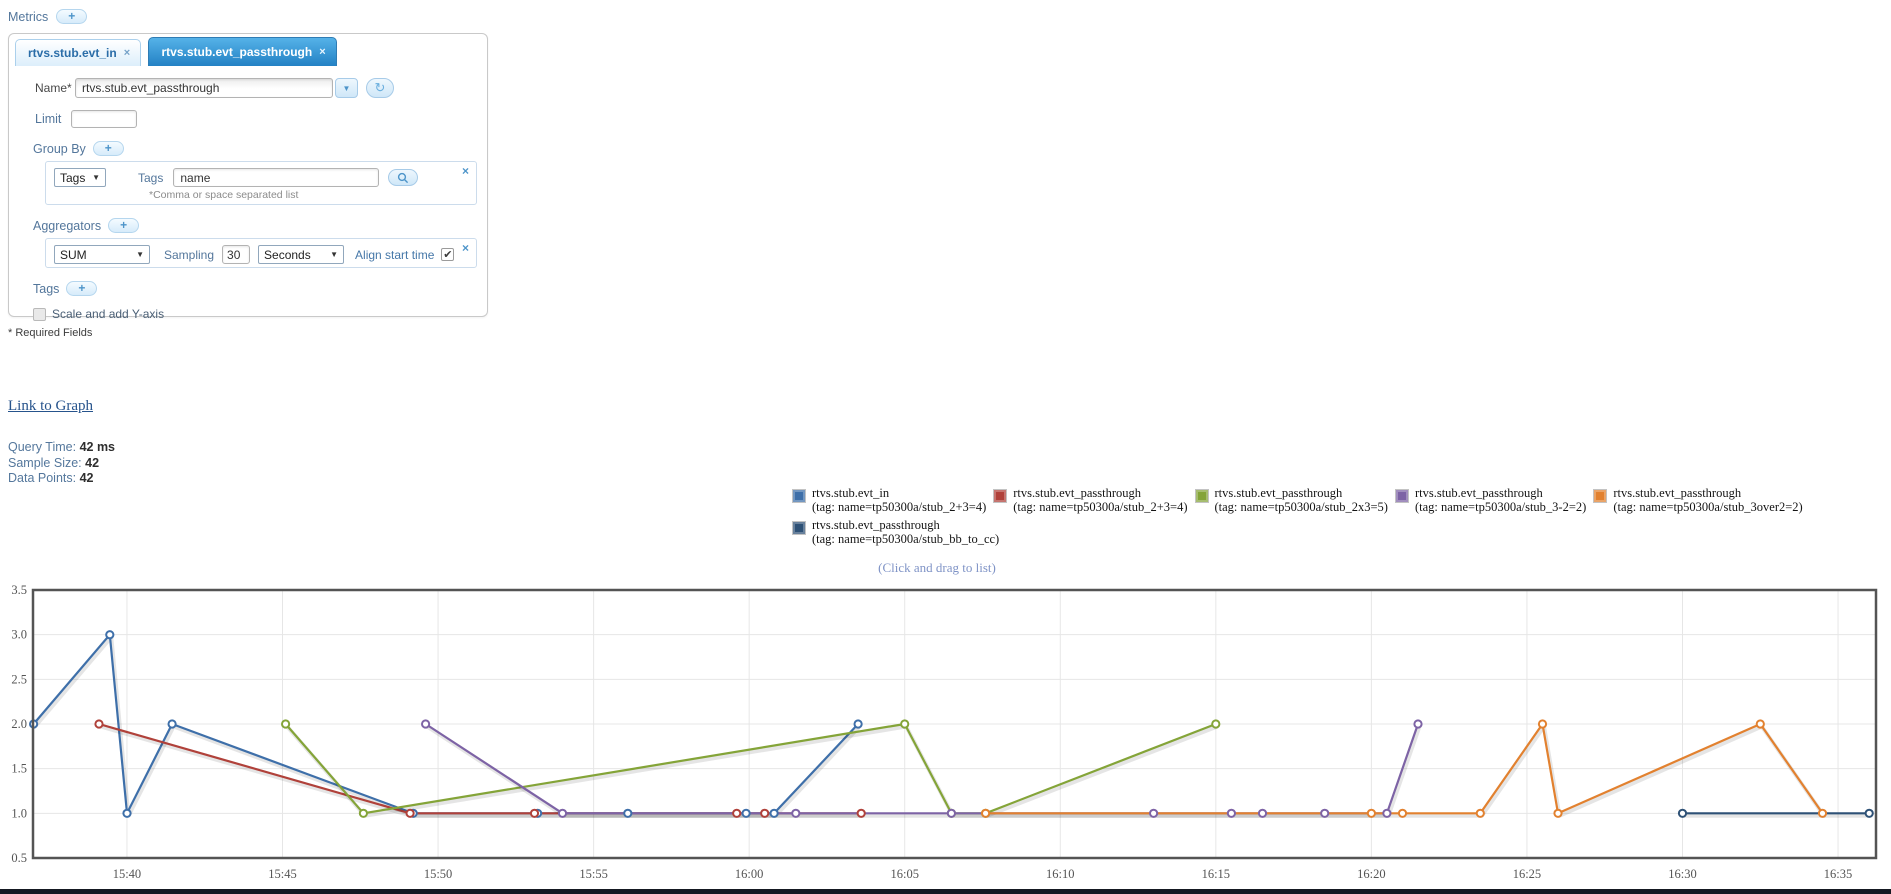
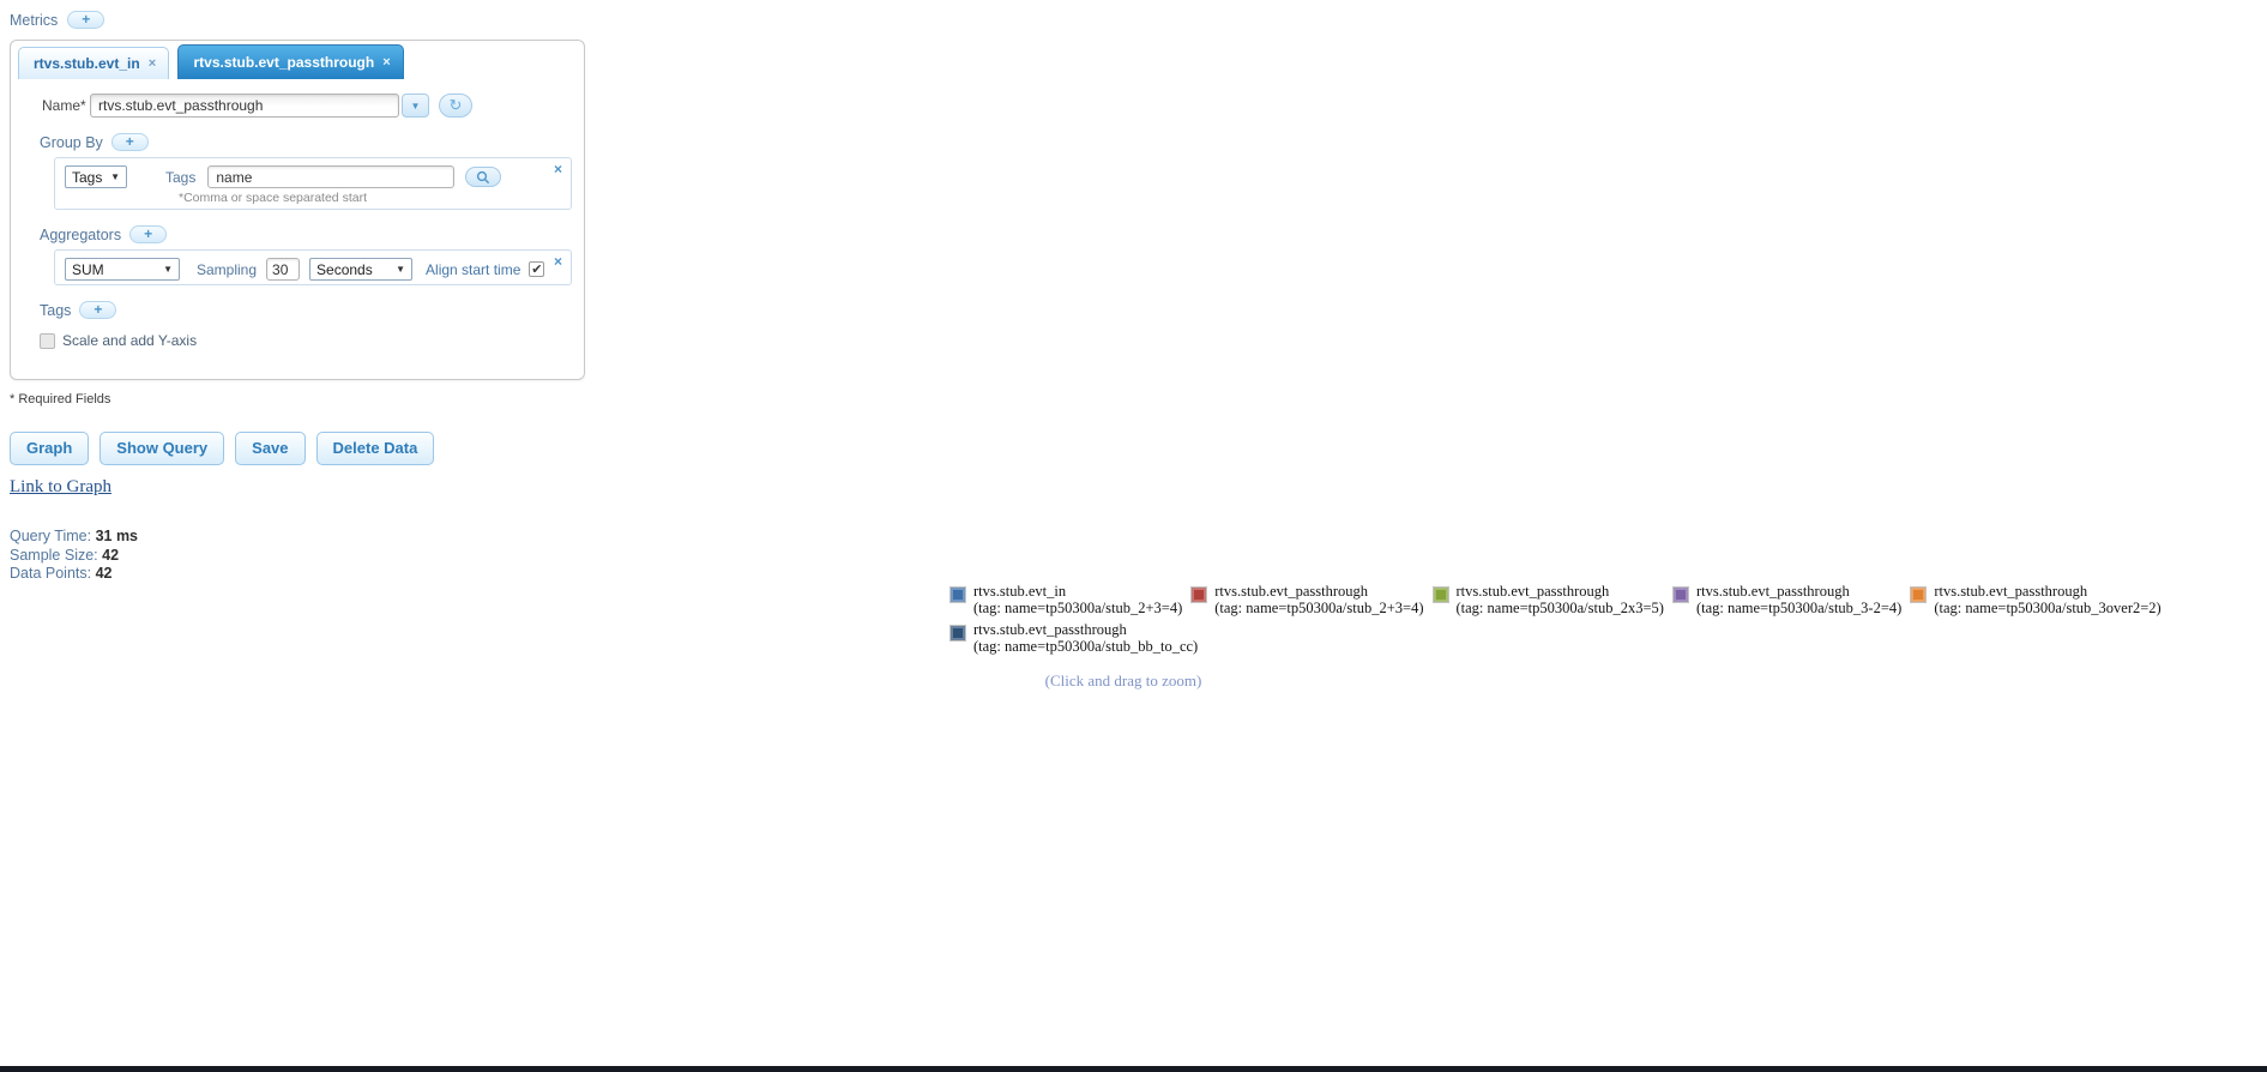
  Metrics
  +
  rtvs.stub.evt_in
  ×
  rtvs.stub.evt_passthrough
  ×
  Name*
  rtvs.stub.evt_passthrough
  ▼
  ↻
- Limit
  Group By
  +
  Tags
  ▼
  Tags
  name
  ×
- *Comma or space separated list
+ *Comma or space separated start
  Aggregators
  +
  SUM
  ▼
  Sampling
  30
  Seconds
  ▼
  Align start time
  ✔
  ×
  Tags
  +
  Scale and add Y-axis
  * Required Fields
+ Graph
+ Show Query
+ Save
+ Delete Data
  Link to Graph
- Query Time: 42 ms
+ Query Time: 31 ms
  Sample Size: 42
  Data Points: 42
  rtvs.stub.evt_in
  (tag: name=tp50300a/stub_2+3=4)
  rtvs.stub.evt_passthrough
  (tag: name=tp50300a/stub_2+3=4)
  rtvs.stub.evt_passthrough
  (tag: name=tp50300a/stub_2x3=5)
  rtvs.stub.evt_passthrough
- (tag: name=tp50300a/stub_3-2=2)
+ (tag: name=tp50300a/stub_3-2=4)
  rtvs.stub.evt_passthrough
  (tag: name=tp50300a/stub_3over2=2)
  rtvs.stub.evt_passthrough
  (tag: name=tp50300a/stub_bb_to_cc)
- (Click and drag to list)
+ (Click and drag to zoom)
- 0.5
- 1.0
- 1.5
- 2.0
- 2.5
- 3.0
- 3.5
- 15:40
- 15:45
- 15:50
- 15:55
- 16:00
- 16:05
- 16:10
- 16:15
- 16:20
- 16:25
- 16:30
- 16:35
